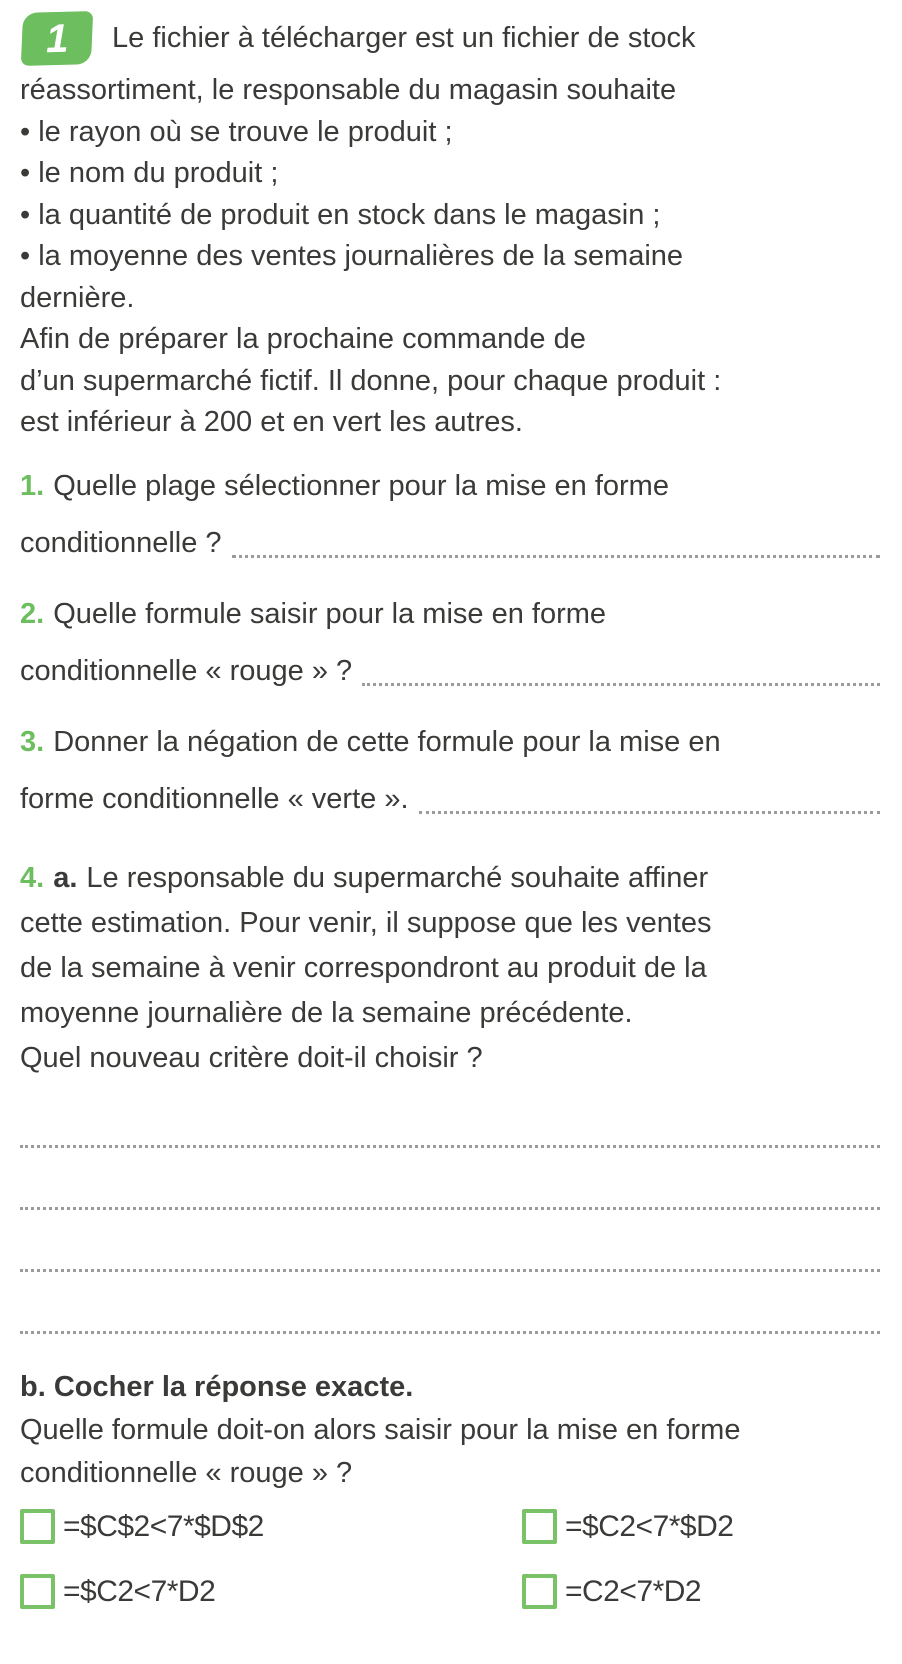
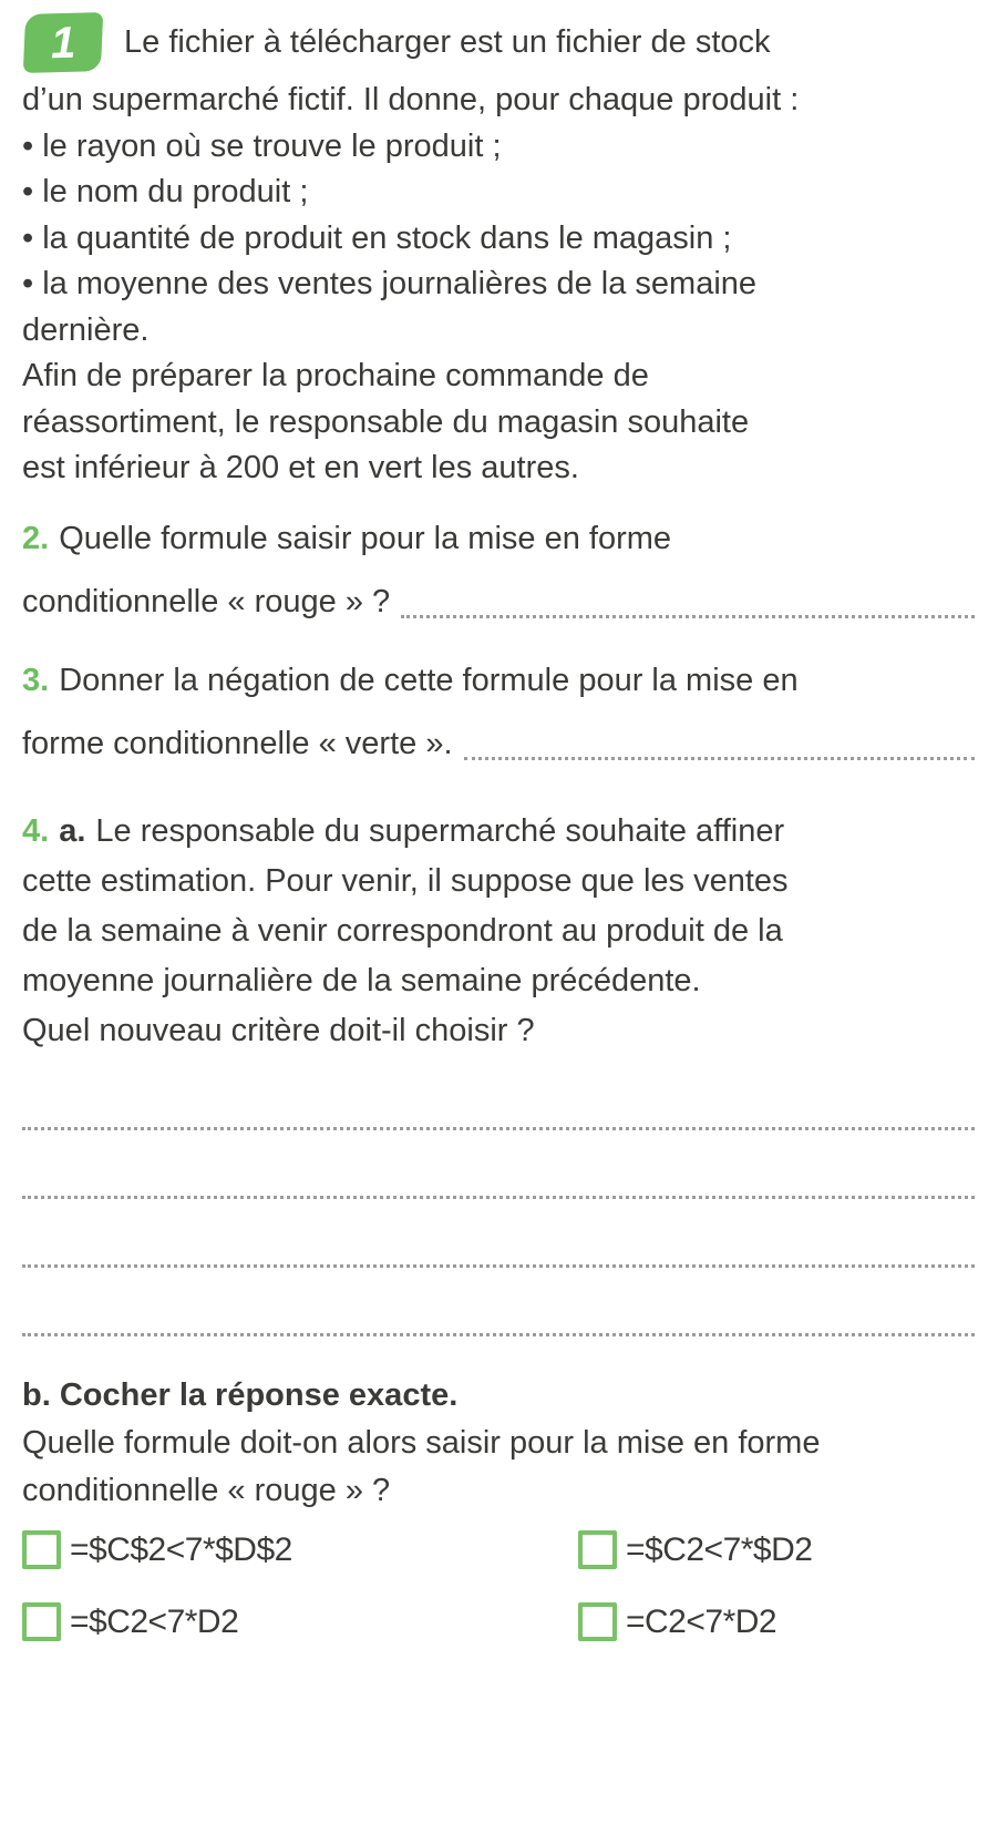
  Le fichier à télécharger est un fichier de stock
- réassortiment, le responsable du magasin souhaite
+ d’un supermarché fictif. Il donne, pour chaque produit :
  • le rayon où se trouve le produit ;
  • le nom du produit ;
  • la quantité de produit en stock dans le magasin ;
  • la moyenne des ventes journalières de la semaine
  dernière.
  Afin de préparer la prochaine commande de
- d’un supermarché fictif. Il donne, pour chaque produit :
+ réassortiment, le responsable du magasin souhaite
  est inférieur à 200 et en vert les autres.
- 1. Quelle plage sélectionner pour la mise en forme
- conditionnelle ?
  2. Quelle formule saisir pour la mise en forme
  conditionnelle « rouge » ?
  3. Donner la négation de cette formule pour la mise en
  forme conditionnelle « verte ».
  4. a. Le responsable du supermarché souhaite affiner
  cette estimation. Pour venir, il suppose que les ventes
  de la semaine à venir correspondront au produit de la
  moyenne journalière de la semaine précédente.
  Quel nouveau critère doit-il choisir ?
  b. Cocher la réponse exacte.
  Quelle formule doit-on alors saisir pour la mise en forme
  conditionnelle « rouge » ?
  =$C$2<7*$D$2
  =$C2<7*$D2
  =$C2<7*D2
  =C2<7*D2
